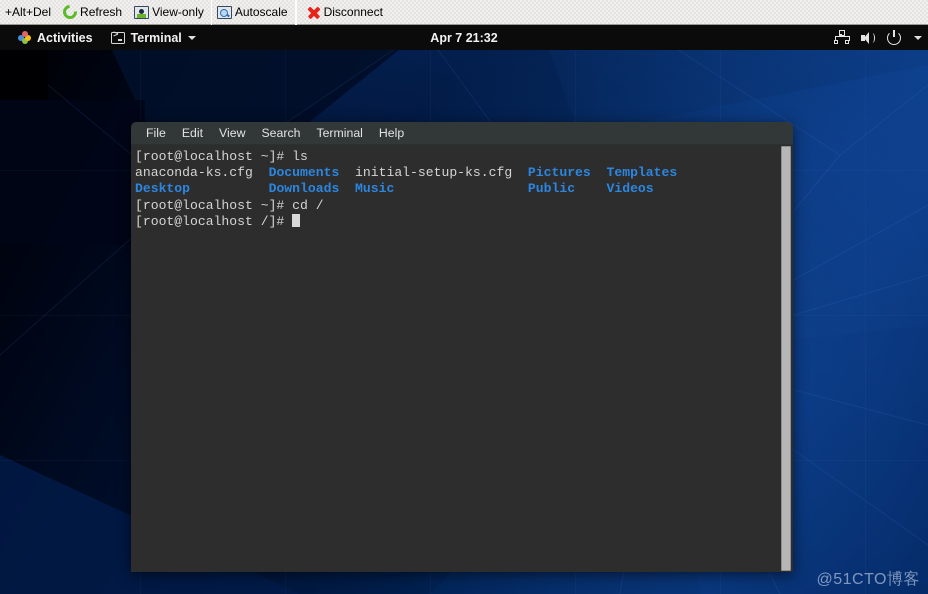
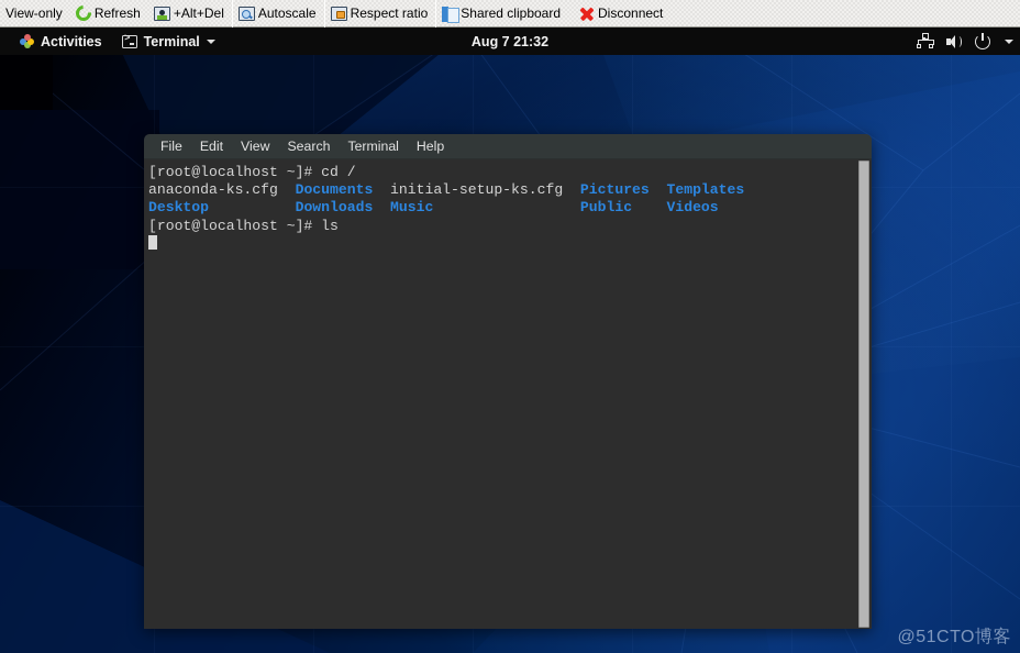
- +Alt+Del
+ View-only
  Refresh
- View-only
+ +Alt+Del
  Autoscale
+ Respect ratio
+ Shared clipboard
  Disconnect
  Activities
  Terminal
- Apr 7 21:32
+ Aug 7 21:32
  File
  Edit
  View
  Search
  Terminal
  Help
- [root@localhost ~]# ls
+ [root@localhost ~]# cd /
  anaconda-ks.cfg Documents initial-setup-ks.cfg Pictures Templates
  Desktop Downloads Music Public Videos
- [root@localhost ~]# cd /
+ [root@localhost ~]# ls
- [root@localhost /]#
  @51CTO博客
